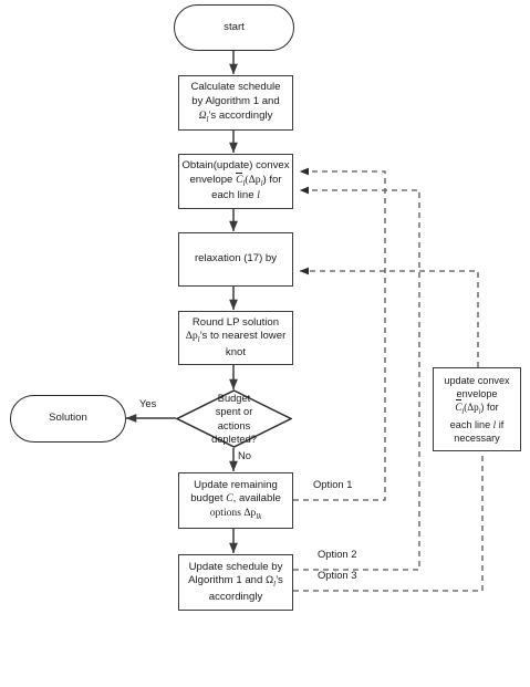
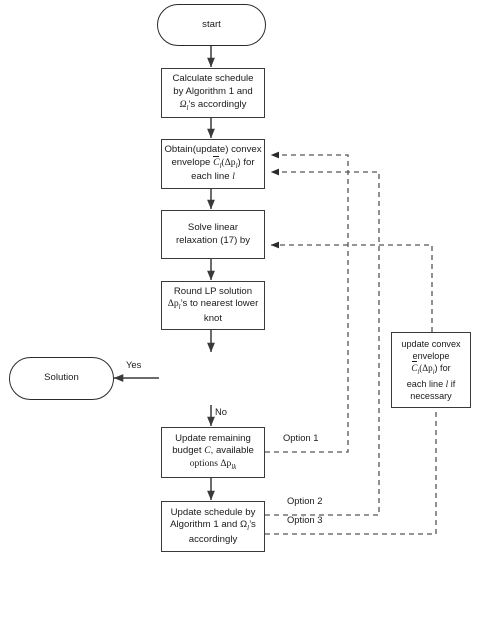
  start
  Calculate schedule
  by Algorithm 1 and
  Ω ’s accordingly
  Obtain(update) convex
  envelope C (Δp ) for
  each line l
+ Solve linear
  relaxation (17) by
  Round LP solution
  Δp ’s to nearest lower
  knot
- Budget
- spent or
- actions
- depleted?
  Solution
  Update remaining
  budget C, available
  options Δp
  Update schedule by
  Algorithm 1 and Ω ’s
  accordingly
  update convex
  envelope
  C (Δp ) for
  each line l if
  necessary
  Yes
  No
  Option 1
  Option 2
  Option 3
